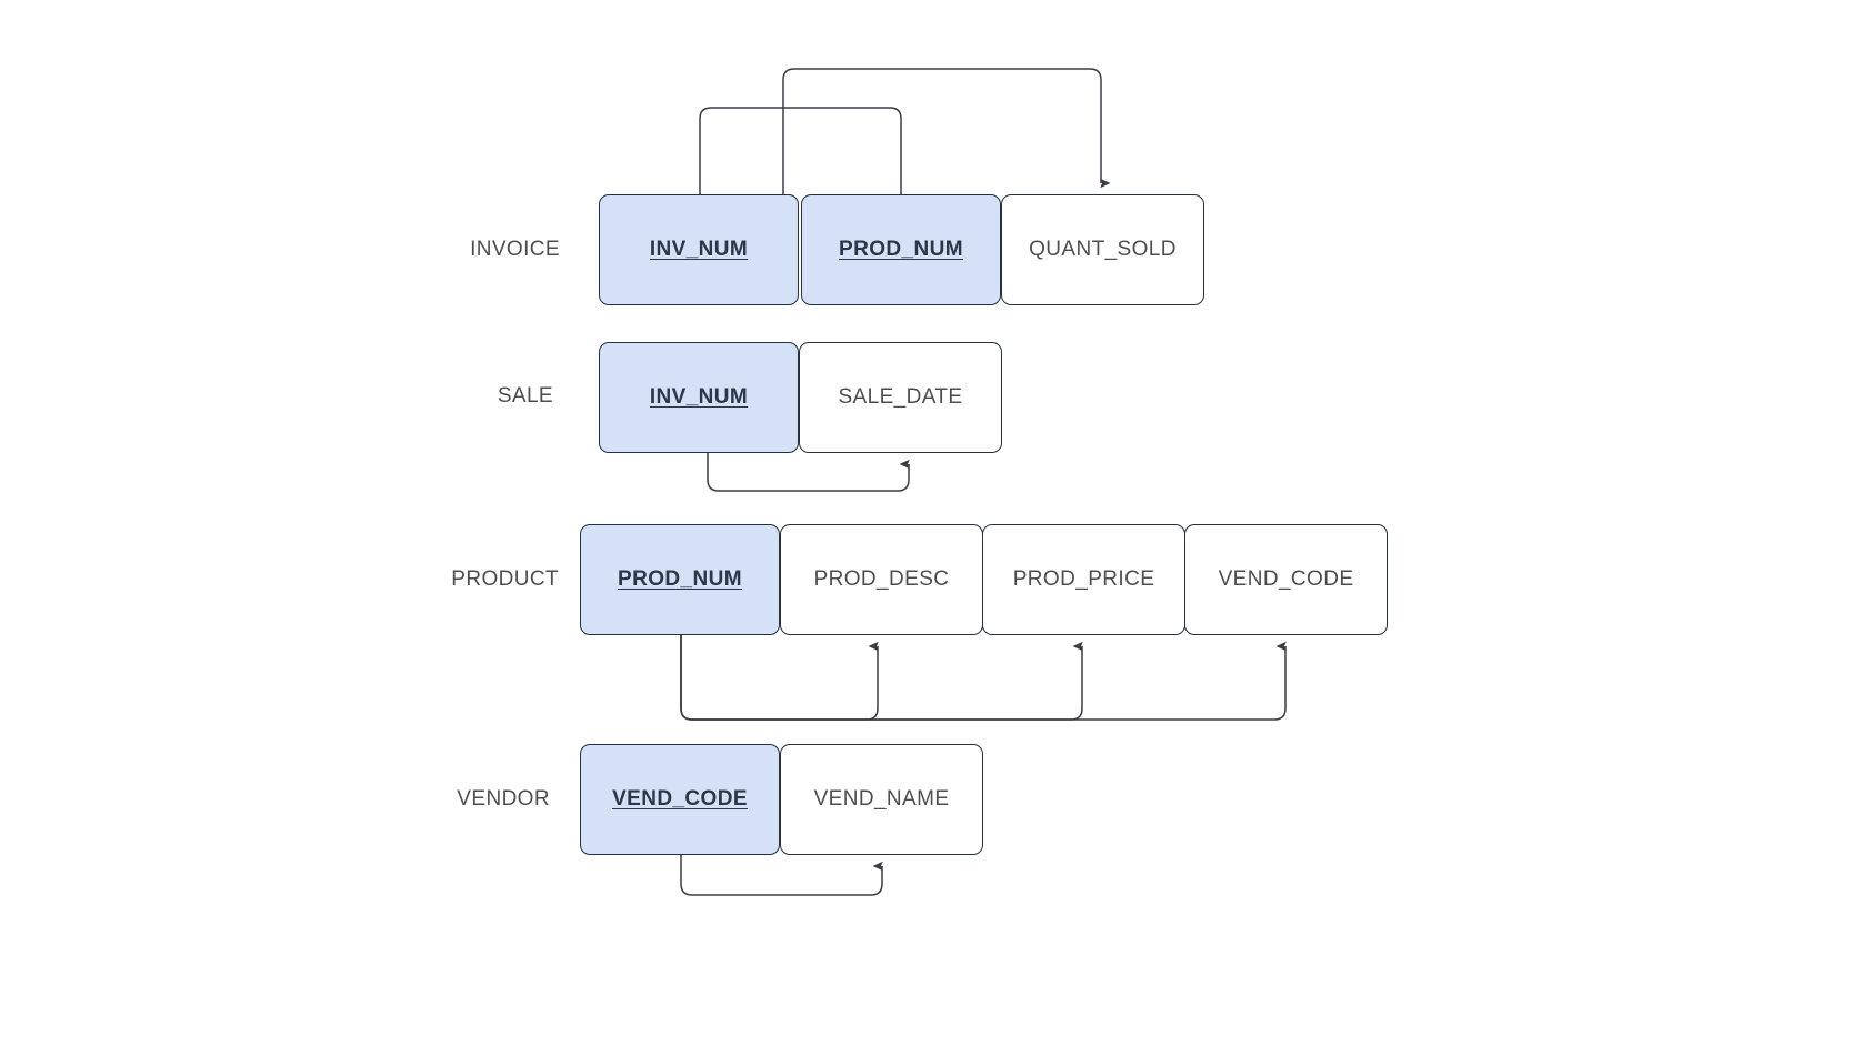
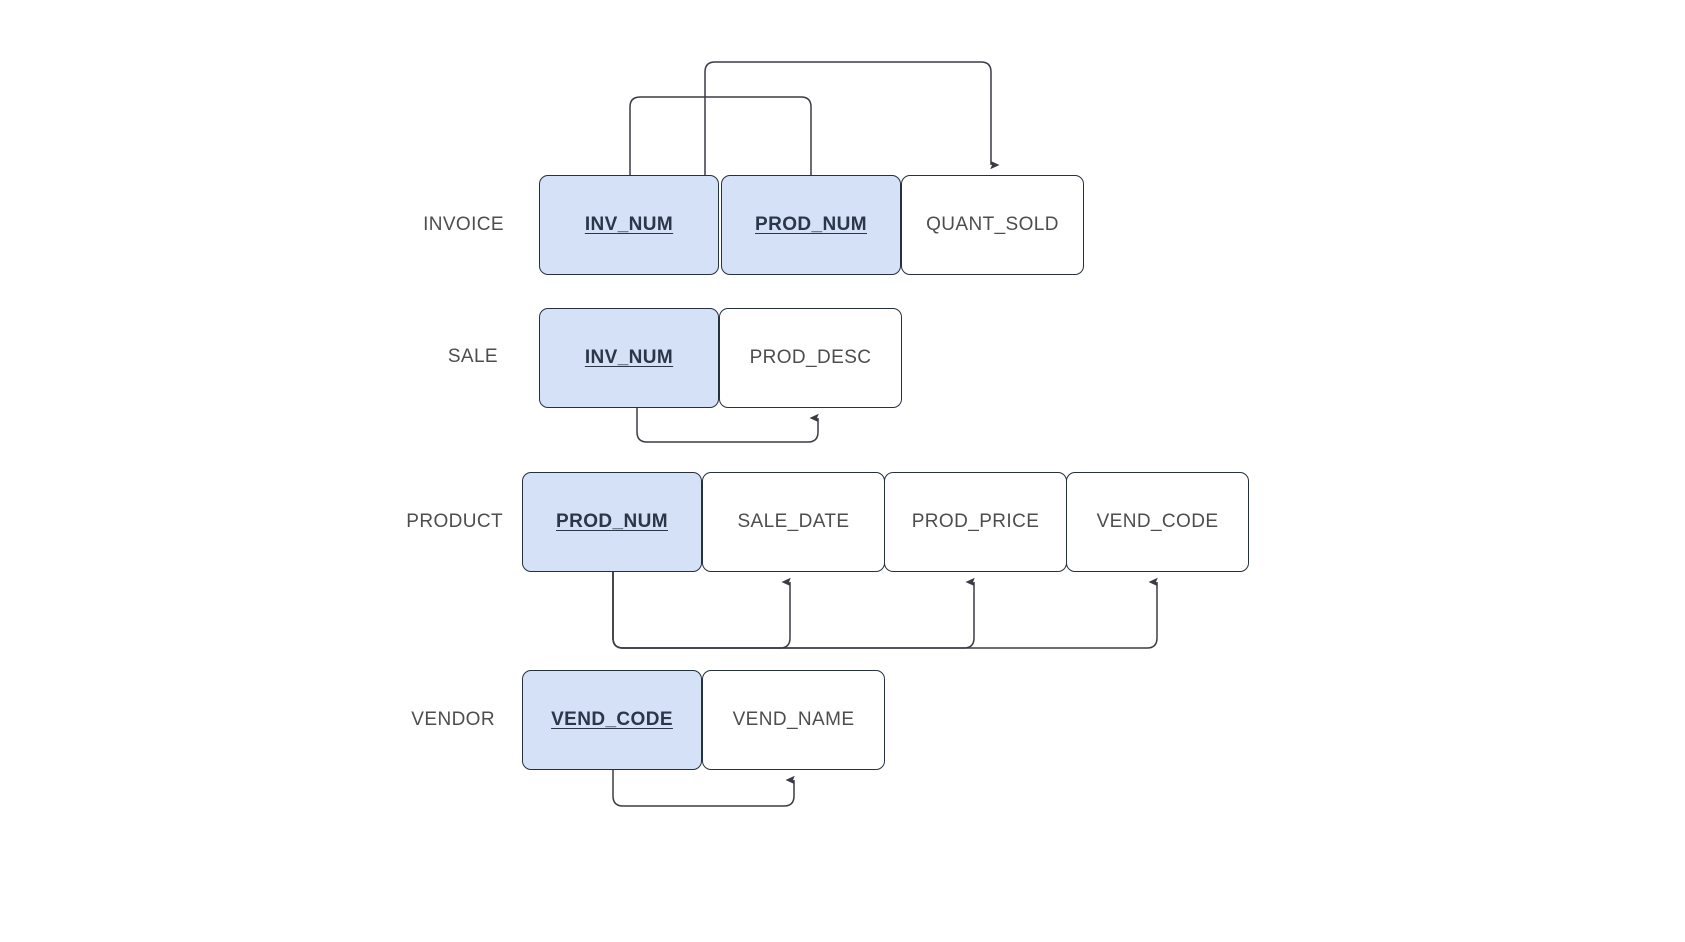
  INVOICE
  INV_NUM
  PROD_NUM
  QUANT_SOLD
  SALE
  INV_NUM
- SALE_DATE
+ PROD_DESC
  PRODUCT
  PROD_NUM
- PROD_DESC
+ SALE_DATE
  PROD_PRICE
  VEND_CODE
  VENDOR
  VEND_CODE
  VEND_NAME
